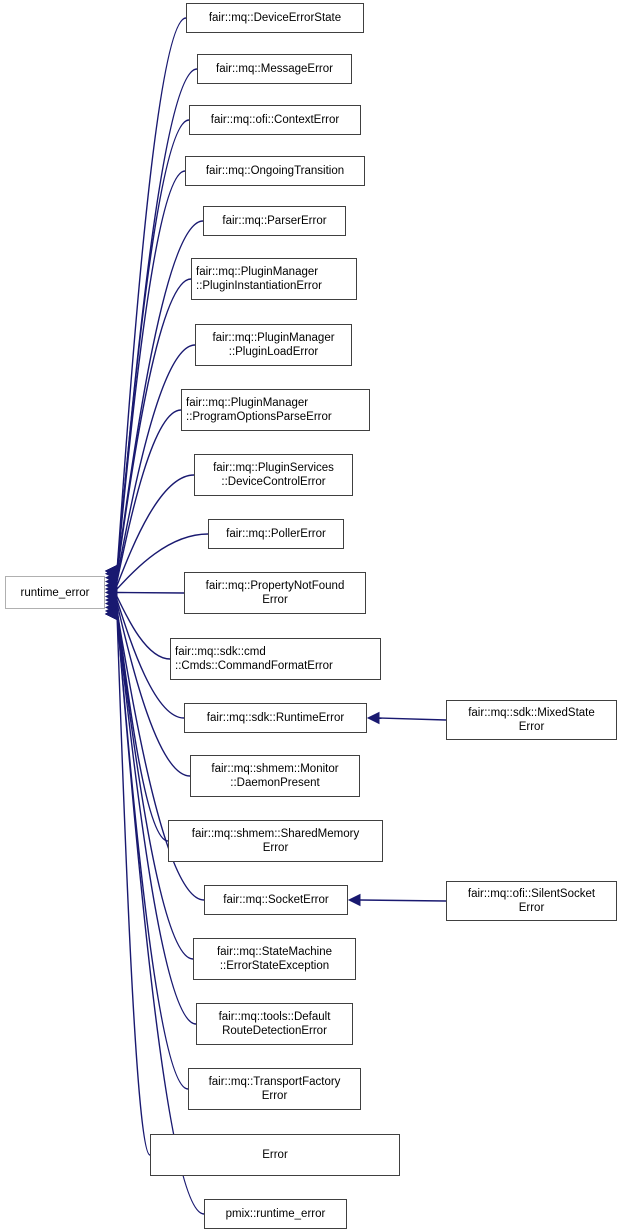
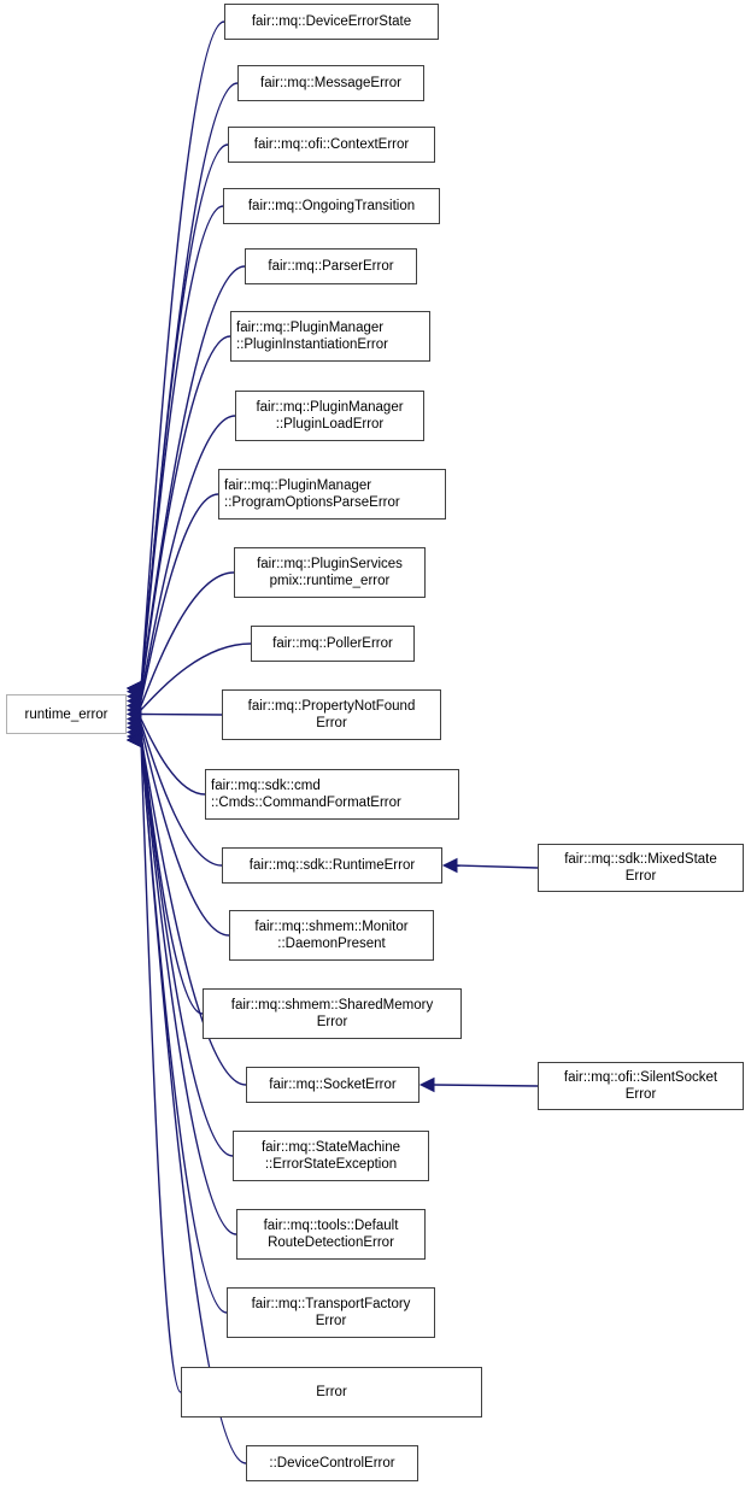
  runtime_error
  fair::mq::DeviceErrorState
  fair::mq::MessageError
  fair::mq::ofi::ContextError
  fair::mq::OngoingTransition
  fair::mq::ParserError
  fair::mq::PluginManager
  ::PluginInstantiationError
  fair::mq::PluginManager
  ::PluginLoadError
  fair::mq::PluginManager
  ::ProgramOptionsParseError
  fair::mq::PluginServices
- ::DeviceControlError
+ pmix::runtime_error
  fair::mq::PollerError
  fair::mq::PropertyNotFound
  Error
  fair::mq::sdk::cmd
  ::Cmds::CommandFormatError
  fair::mq::sdk::RuntimeError
  fair::mq::shmem::Monitor
  ::DaemonPresent
  fair::mq::shmem::SharedMemory
  Error
  fair::mq::SocketError
  fair::mq::StateMachine
  ::ErrorStateException
  fair::mq::tools::Default
  RouteDetectionError
  fair::mq::TransportFactory
  Error
  Error
- pmix::runtime_error
+ ::DeviceControlError
  fair::mq::sdk::MixedState
  Error
  fair::mq::ofi::SilentSocket
  Error
